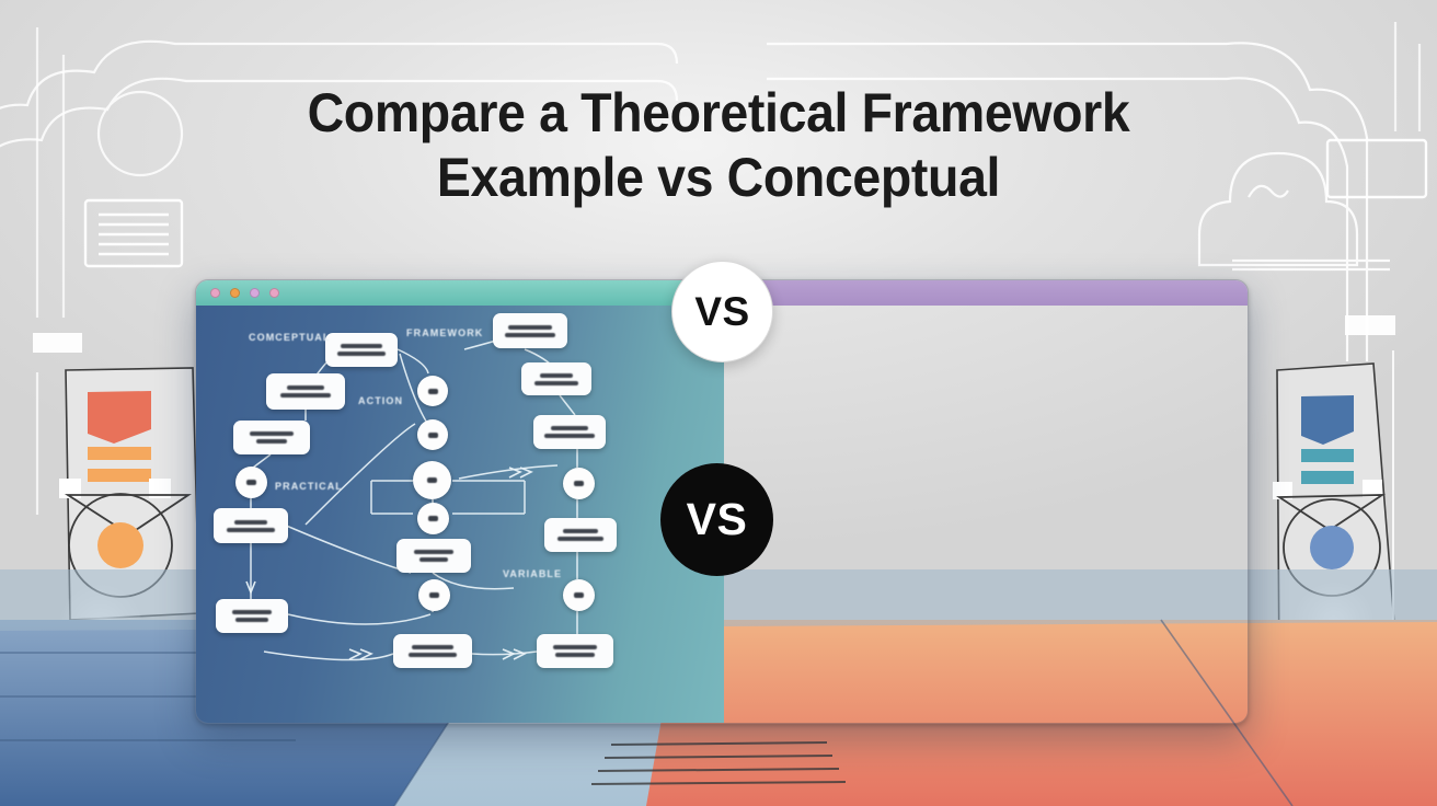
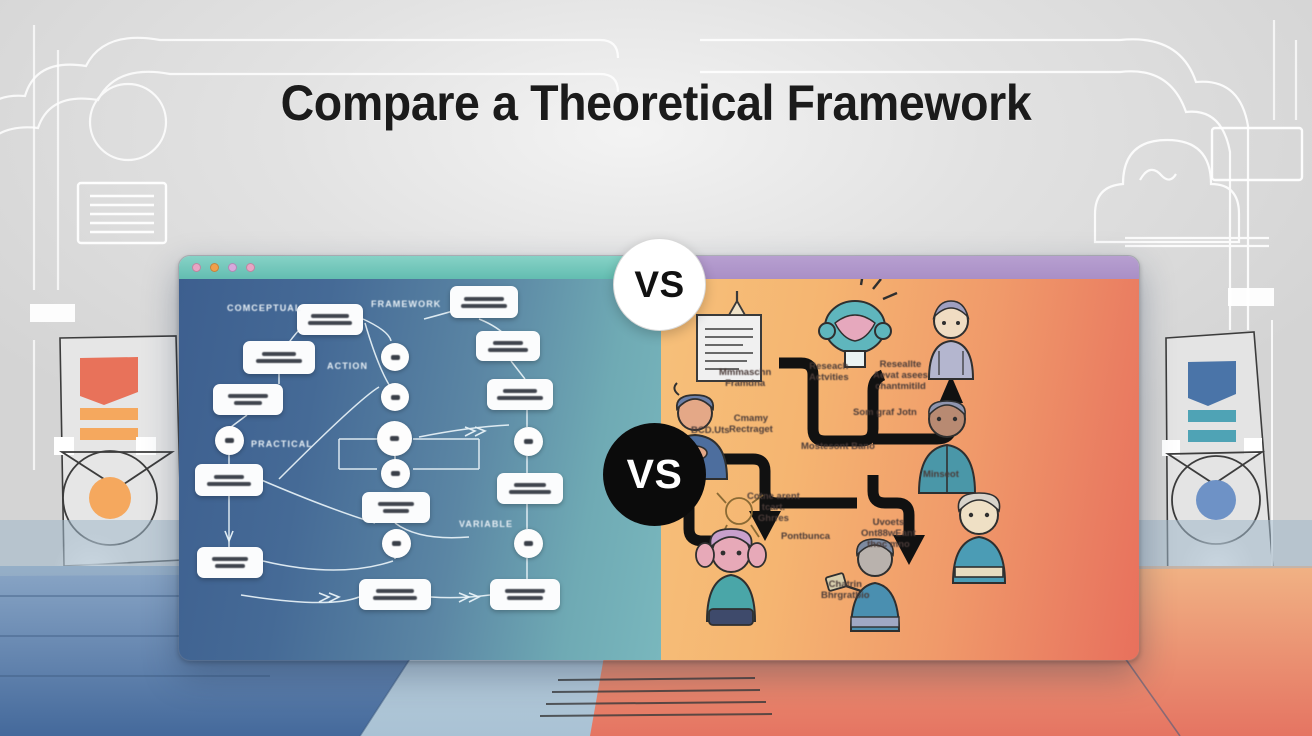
  Compare a Theoretical Framework
- Example vs Conceptual
  COMCEPTUAL
  FRAMEWORK
  ACTION
  PRACTICAL
  VARIABLE
+ Mmmaschn
+ Framdna
+ Reseach
+ Actvities
+ Reseallte
+ Aevat asees
+ chantmitild
+ Som graf Jotn
+ Cmamy
+ Rectraget
+ Mostesont Bano
+ Minseot
+ Cotne arent
+ tcart.
+ Ghrres
+ Pontbunca
+ Uvoets
+ Ont88wEant
+ thoc mno
+ Chatrin
+ Bhrgratbio
+ BCD.Uts
  VS
  VS
